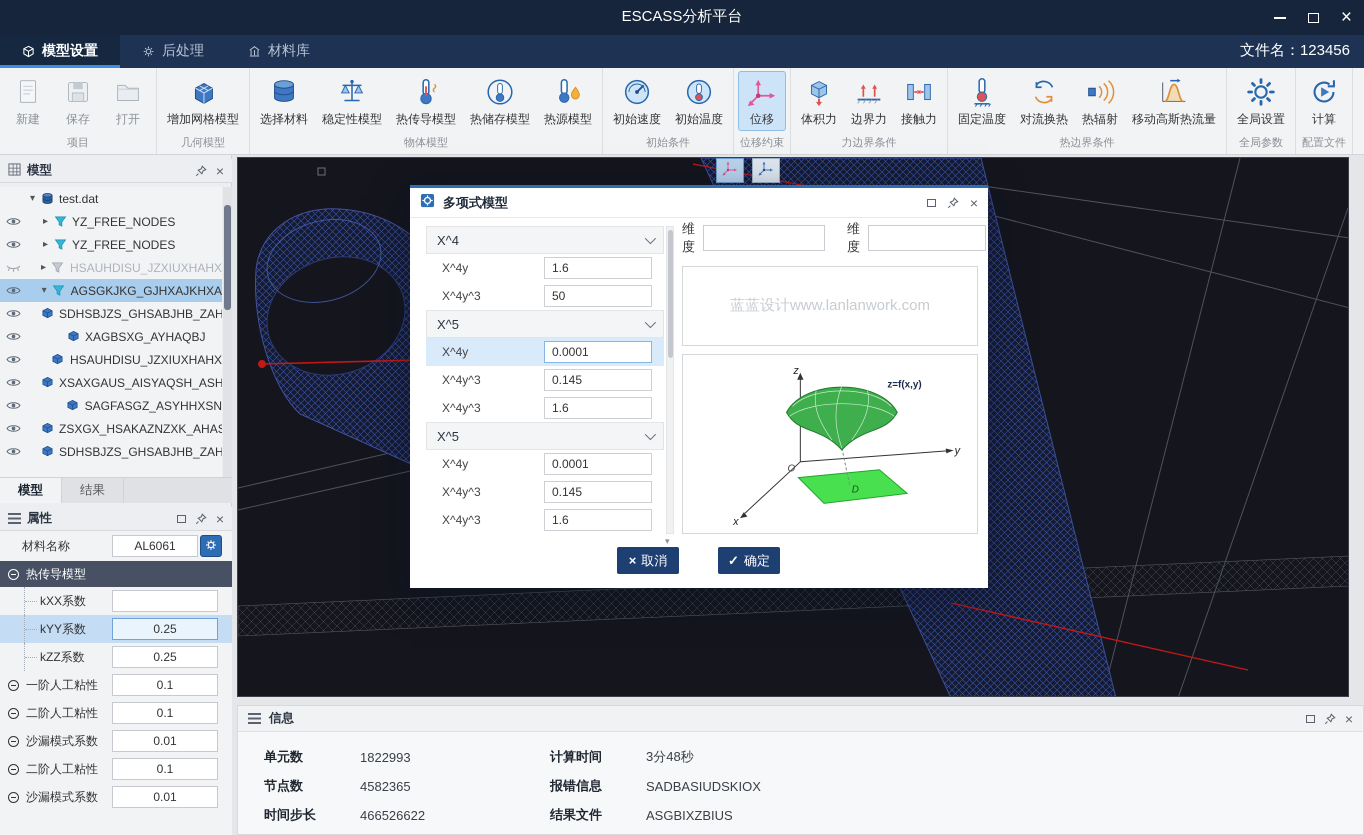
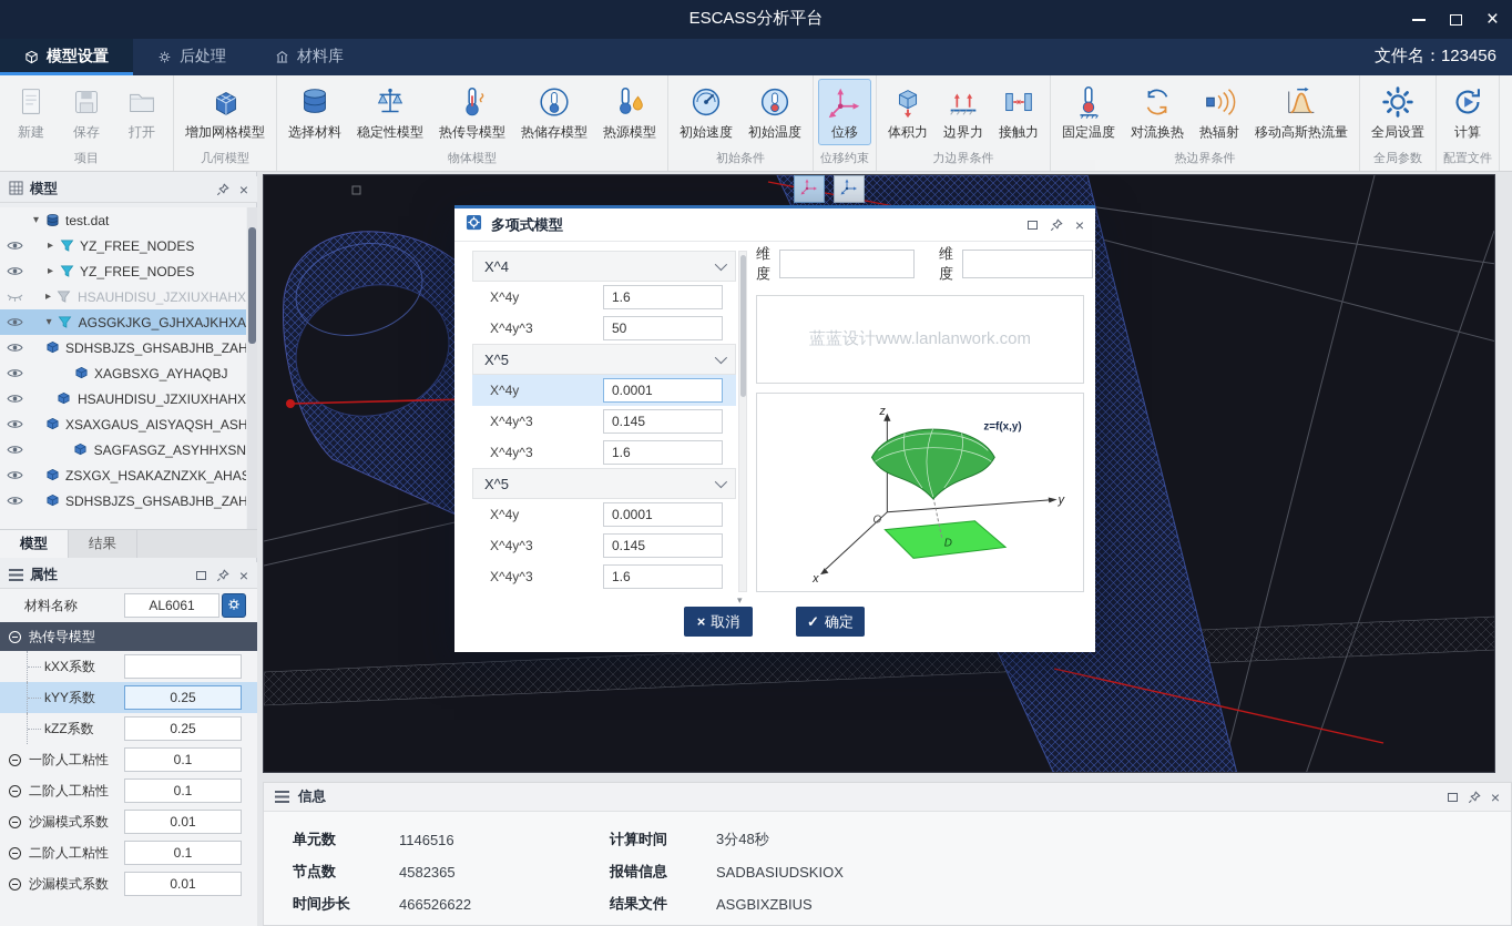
  ESCASS分析平台
  ×
  模型设置
  后处理
  材料库
  文件名：123456
  新建
  保存
  打开
  项目
  增加网格模型
  几何模型
  选择材料
  稳定性模型
  热传导模型
  热储存模型
  热源模型
  物体模型
  初始速度
  初始温度
  初始条件
  位移
  位移约束
  体积力
  边界力
  接触力
  力边界条件
  固定温度
  对流换热
  热辐射
  移动高斯热流量
  热边界条件
  全局设置
  全局参数
  计算
  配置文件
  模型
  ×
  ▾
  test.dat
  ▸
  YZ_FREE_NODES
  ▸
  YZ_FREE_NODES
  ▸
  HSAUHDISU_JZXIUXHAHX
  ▾
  AGSGKJKG_GJHXAJKHXA
  SDHSBJZS_GHSABJHB_ZAH
  XAGBSXG_AYHAQBJ
  HSAUHDISU_JZXIUXHAHX
  XSAXGAUS_AISYAQSH_ASH
  SAGFASGZ_ASYHHXSN
  ZSXGX_HSAKAZNZXK_AHAS
  SDHSBJZS_GHSABJHB_ZAH
  模型
  结果
  属性
  ×
  材料名称
  AL6061
  热传导模型
  kXX系数
  kYY系数
  0.25
  kZZ系数
  0.25
  一阶人工粘性
  0.1
  二阶人工粘性
  0.1
  沙漏模式系数
  0.01
  二阶人工粘性
  0.1
  沙漏模式系数
  0.01
  多项式模型
  ×
  X^4
  X^4y
  1.6
  X^4y^3
  50
  X^5
  X^4y
  0.0001
  X^4y^3
  0.145
  X^4y^3
  1.6
  X^5
  X^4y
  0.0001
  X^4y^3
  0.145
  X^4y^3
  1.6
  ▾
  维度
  维度
  蓝蓝设计www.lanlanwork.com
  z=f(x,y)
  z
  y
  x
  O
  D
  ×
  取消
  ✓
  确定
  信息
  ×
  单元数
- 1822993
+ 1146516
  计算时间
  3分48秒
  节点数
  4582365
  报错信息
  SADBASIUDSKIOX
  时间步长
  466526622
  结果文件
  ASGBIXZBIUS
